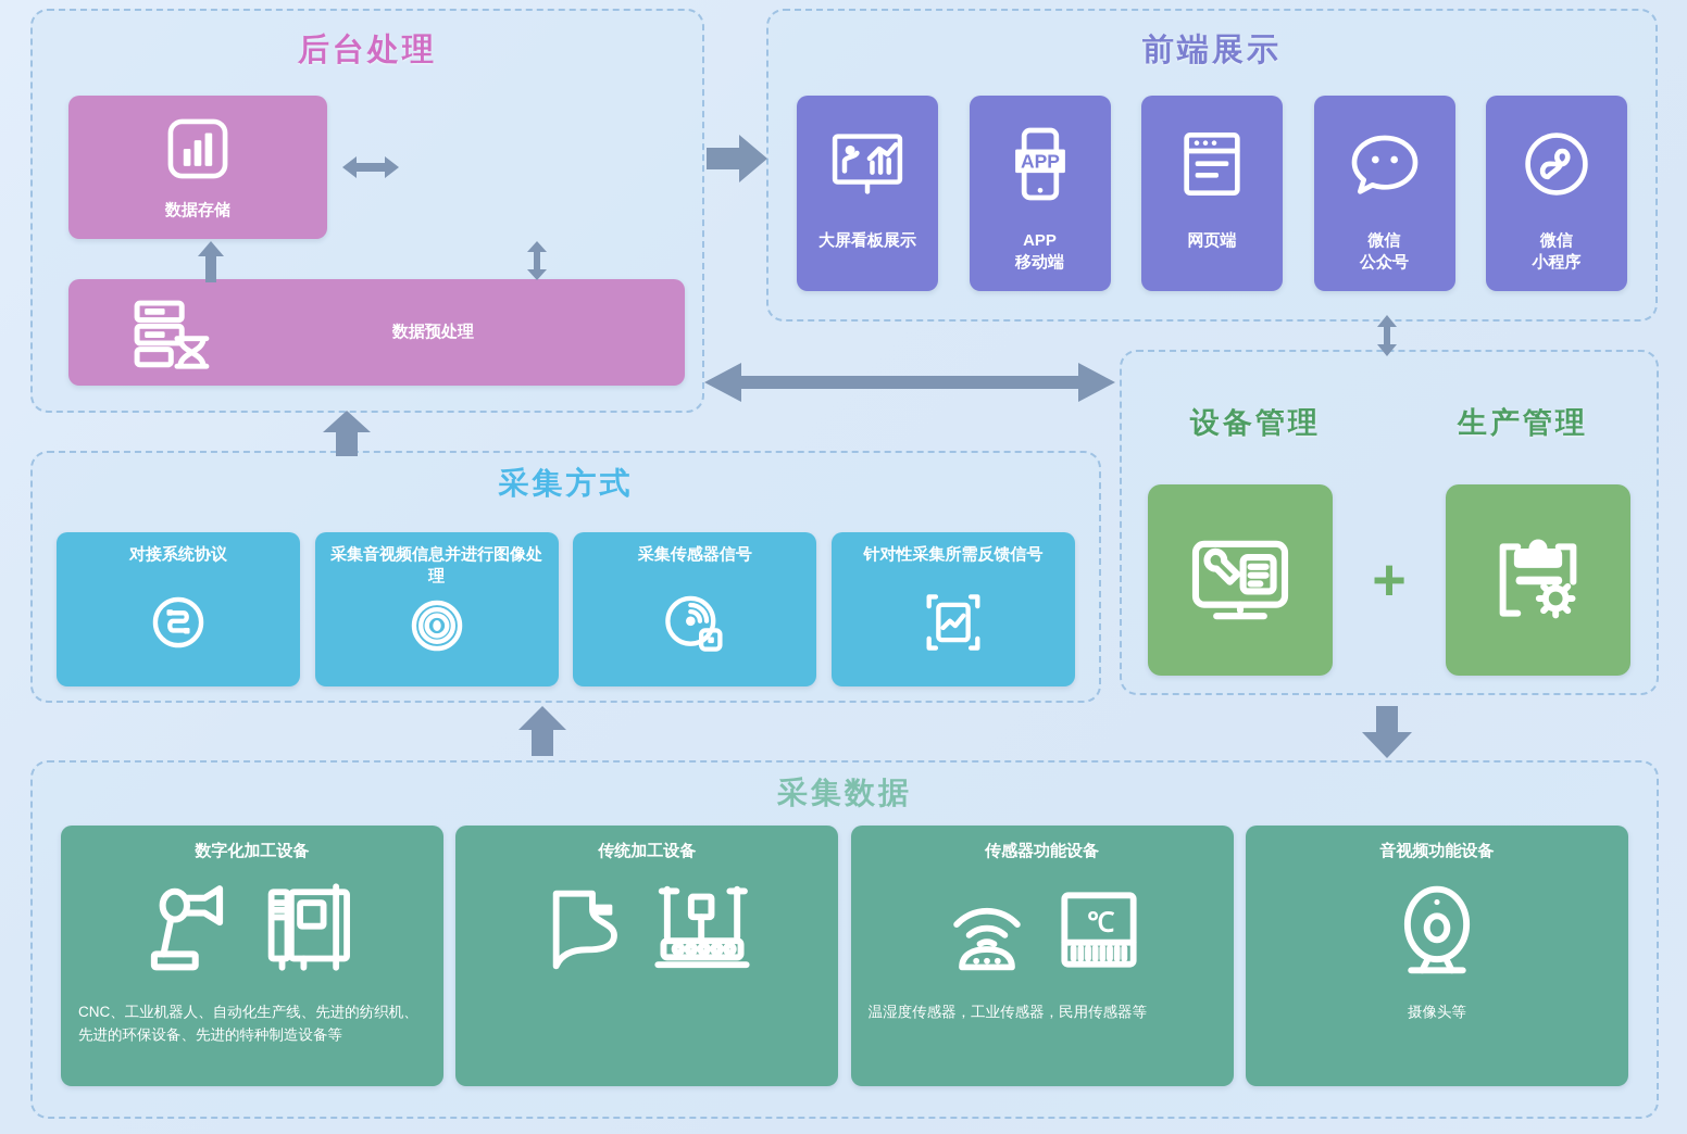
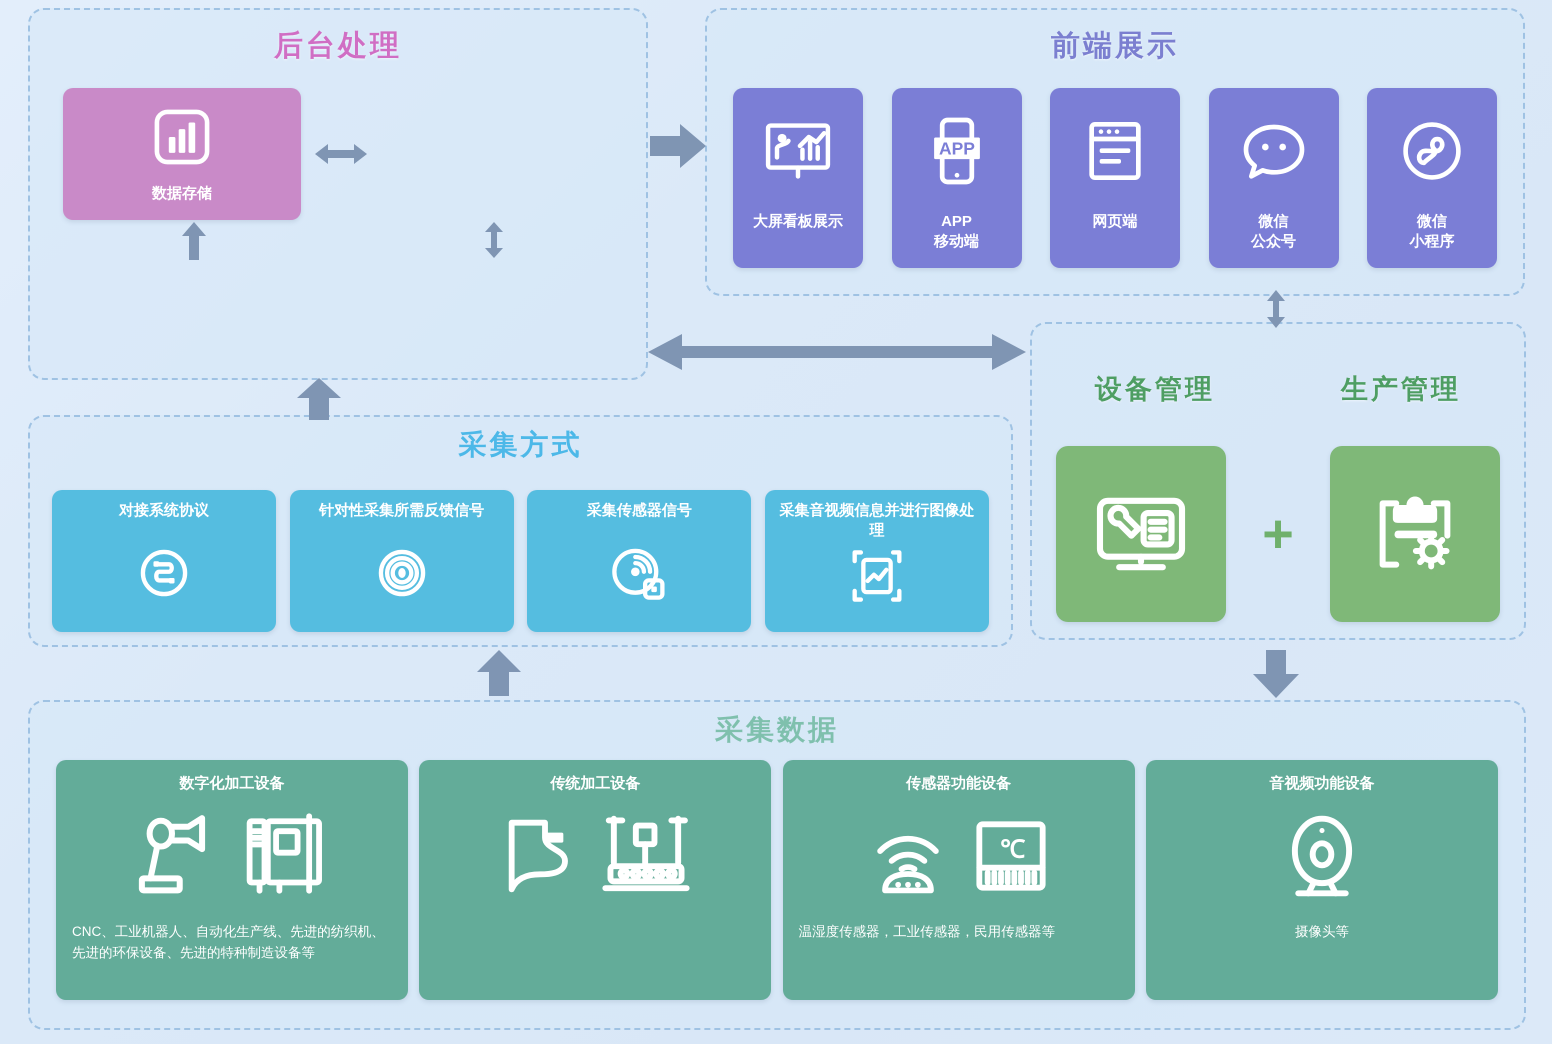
  后台处理
  数据存储
- 数据预处理
  前端展示
  大屏看板展示
  APP
  APP
  移动端
  网页端
  微信
  公众号
  微信
  小程序
  采集方式
  对接系统协议
- 采集音视频信息并进行图像处理
+ 针对性采集所需反馈信号
  采集传感器信号
- 针对性采集所需反馈信号
+ 采集音视频信息并进行图像处理
  设备管理
  生产管理
  +
  采集数据
  数字化加工设备
  CNC、工业机器人、自动化生产线、先进的纺织机、先进的环保设备、先进的特种制造设备等
  传统加工设备
  传感器功能设备
  ℃
  温湿度传感器，工业传感器，民用传感器等
  音视频功能设备
  摄像头等
